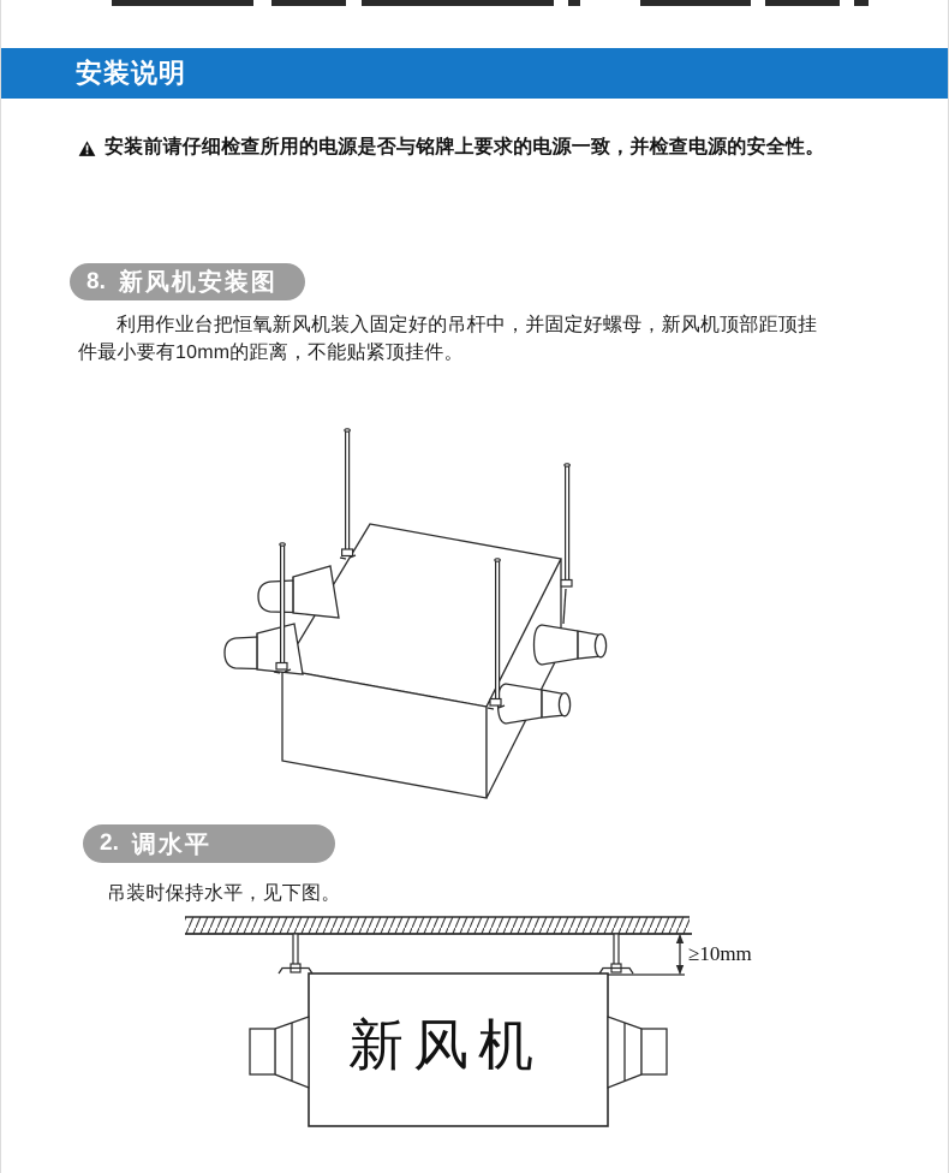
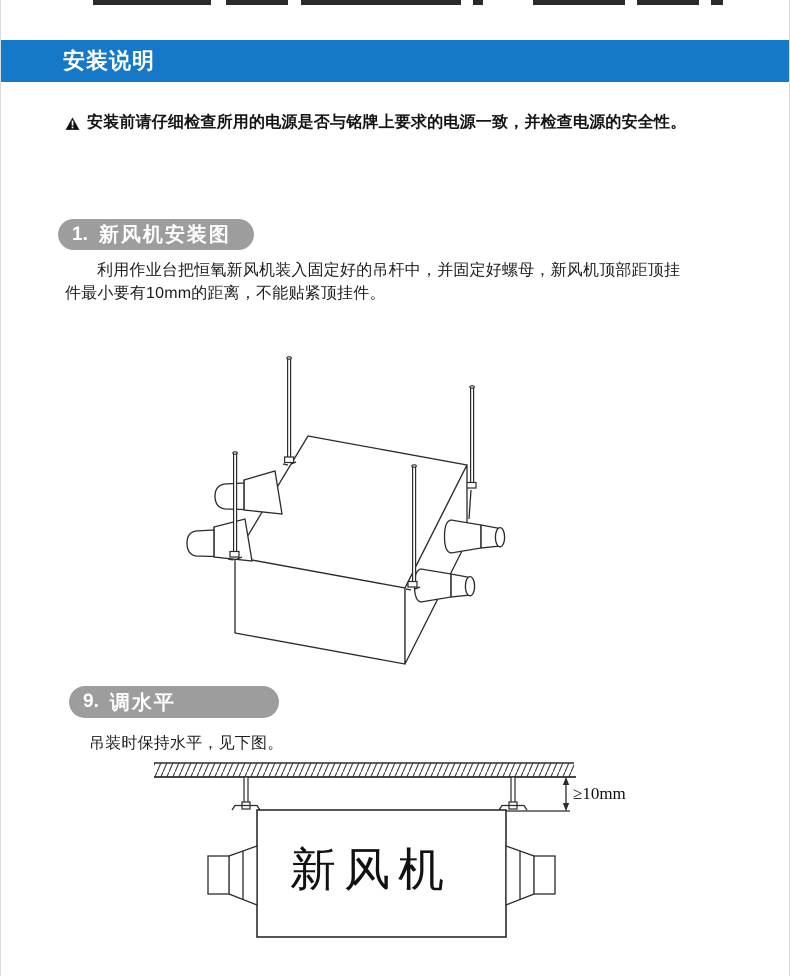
  安装说明
  安装前请仔细检查所用的电源是否与铭牌上要求的电源一致，并检查电源的安全性。
- 8.
+ 1.
  新风机安装图
  利用作业台把恒氧新风机装入固定好的吊杆中，并固定好螺母，新风机顶部距顶挂
  件最小要有10mm的距离，不能贴紧顶挂件。
- 2.
+ 9.
  调水平
  吊装时保持水平，见下图。
  新风机
  ≥10mm
